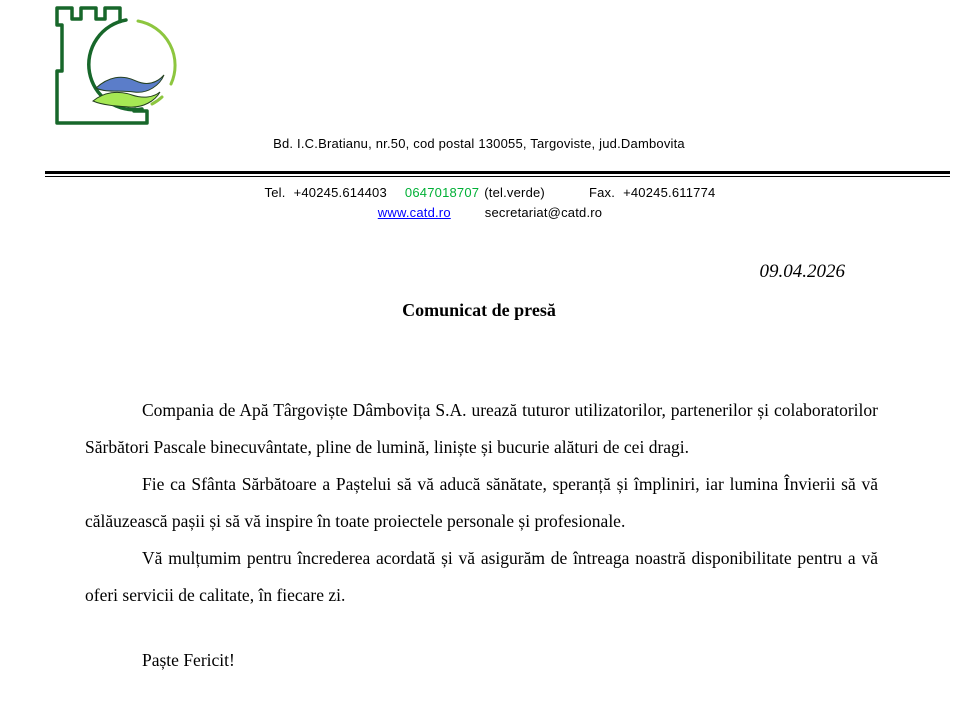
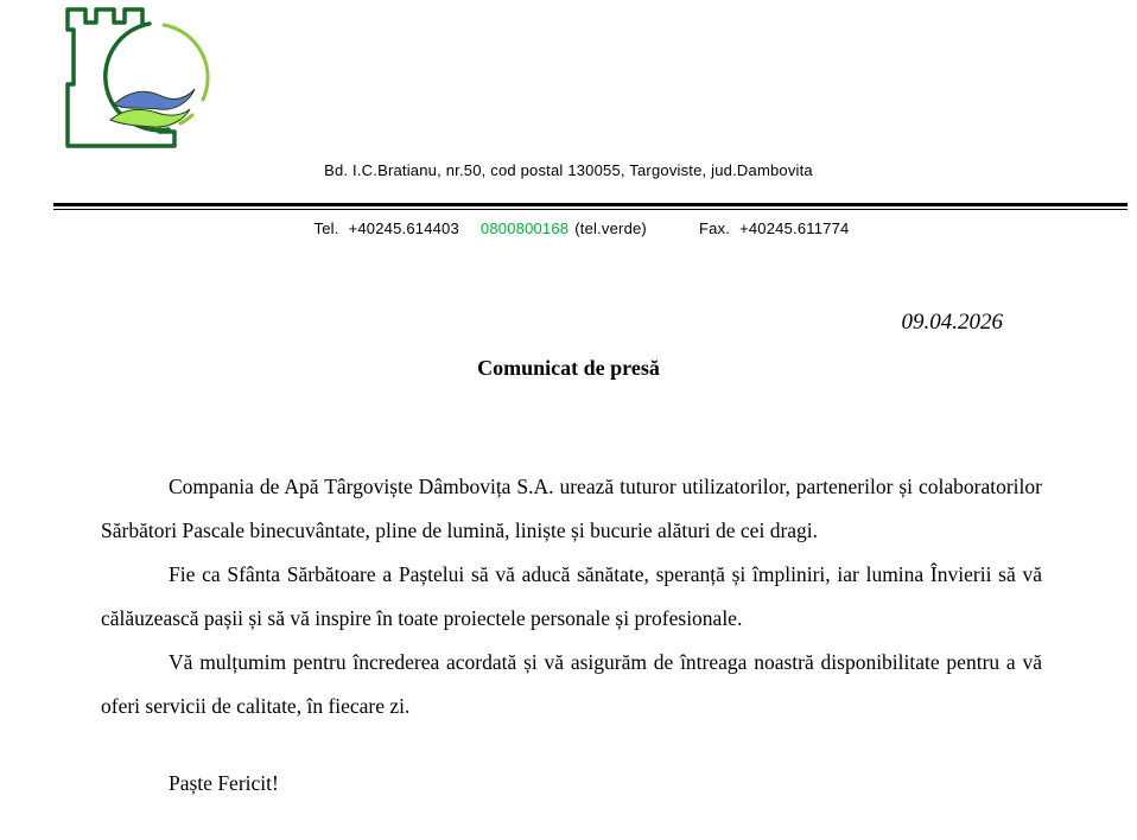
  Bd. I.C.Bratianu, nr.50, cod postal 130055, Targoviste, jud.Dambovita
  Tel.
  +40245.614403
- 0647018707
+ 0800800168
  (tel.verde)
  Fax.
  +40245.611774
- www.catd.ro
- secretariat@catd.ro
  09.04.2026
  Comunicat de presă
  Compania de Apă Târgoviște Dâmbovița S.A. urează tuturor utilizatorilor, partenerilor și colaboratorilor Sărbători Pascale binecuvântate, pline de lumină, liniște și bucurie alături de cei dragi.
  Fie ca Sfânta Sărbătoare a Paștelui să vă aducă sănătate, speranță și împliniri, iar lumina Învierii să vă călăuzească pașii și să vă inspire în toate proiectele personale și profesionale.
  Vă mulțumim pentru încrederea acordată și vă asigurăm de întreaga noastră disponibilitate pentru a vă oferi servicii de calitate, în fiecare zi.
  Paște Fericit!
